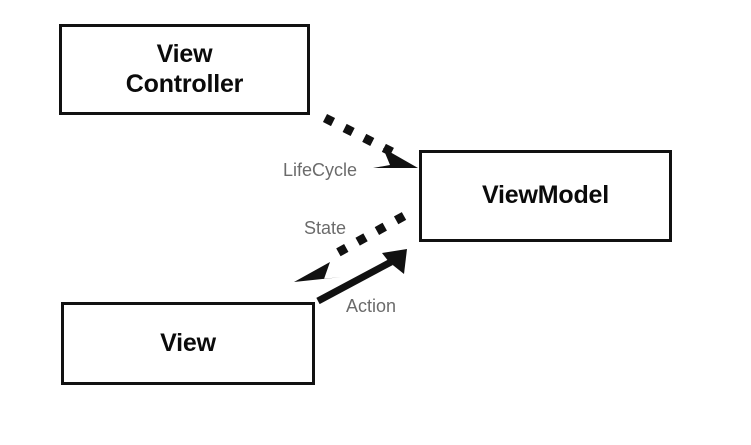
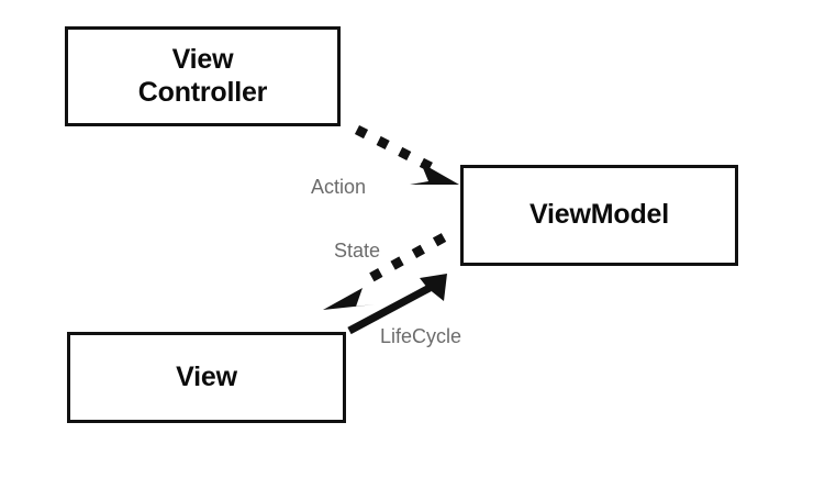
  View
  Controller
  ViewModel
  View
- LifeCycle
+ Action
  State
- Action
+ LifeCycle
